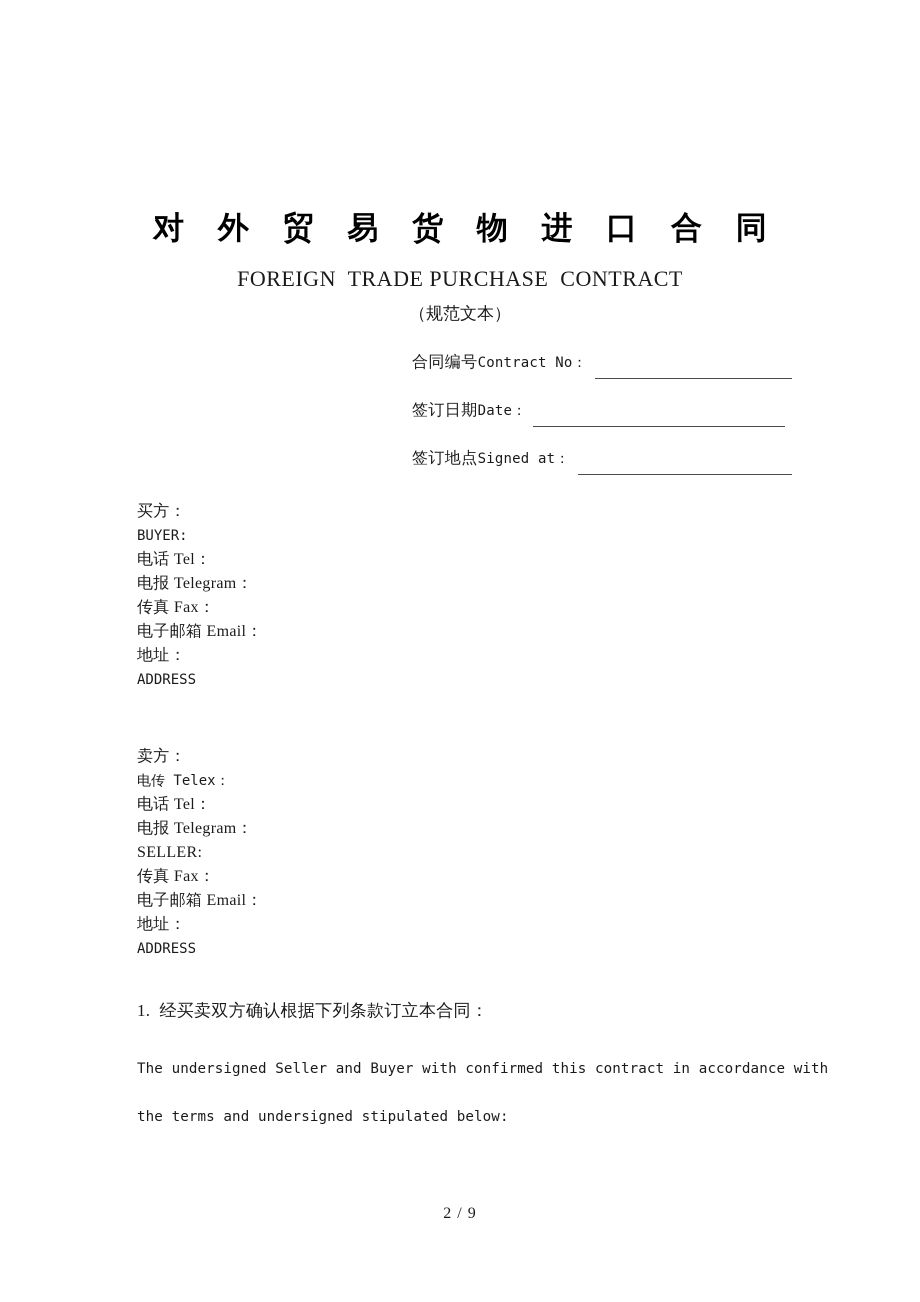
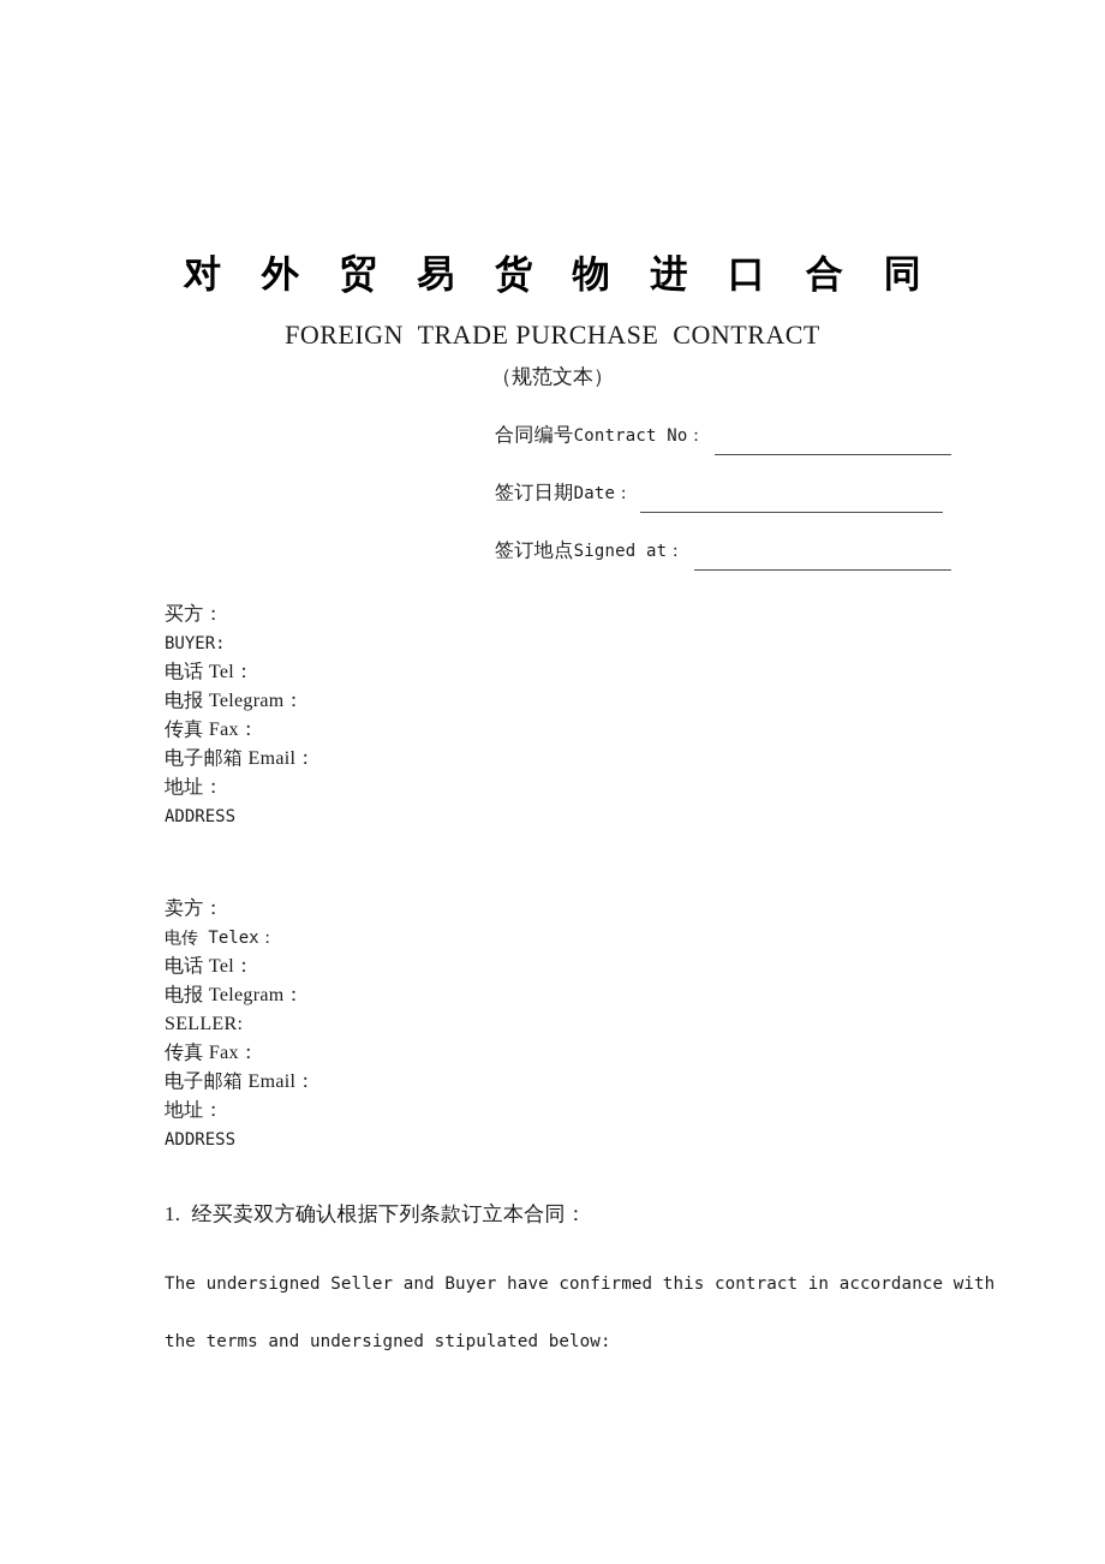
  对 外 贸 易 货 物 进 口 合 同
  FOREIGN TRADE PURCHASE CONTRACT
  （规范文本）
  合同编号Contract No：
  签订日期Date：
  签订地点Signed at：
  买方：
  BUYER:
  电话 Tel：
  电报 Telegram：
  传真 Fax：
  电子邮箱 Email：
  地址：
  ADDRESS
  卖方：
  电传 Telex：
  电话 Tel：
  电报 Telegram：
  SELLER:
  传真 Fax：
  电子邮箱 Email：
  地址：
  ADDRESS
  1. 经买卖双方确认根据下列条款订立本合同：
- The undersigned Seller and Buyer with confirmed this contract in accordance with
+ The undersigned Seller and Buyer have confirmed this contract in accordance with
  the terms and undersigned stipulated below:
- 2 / 9
